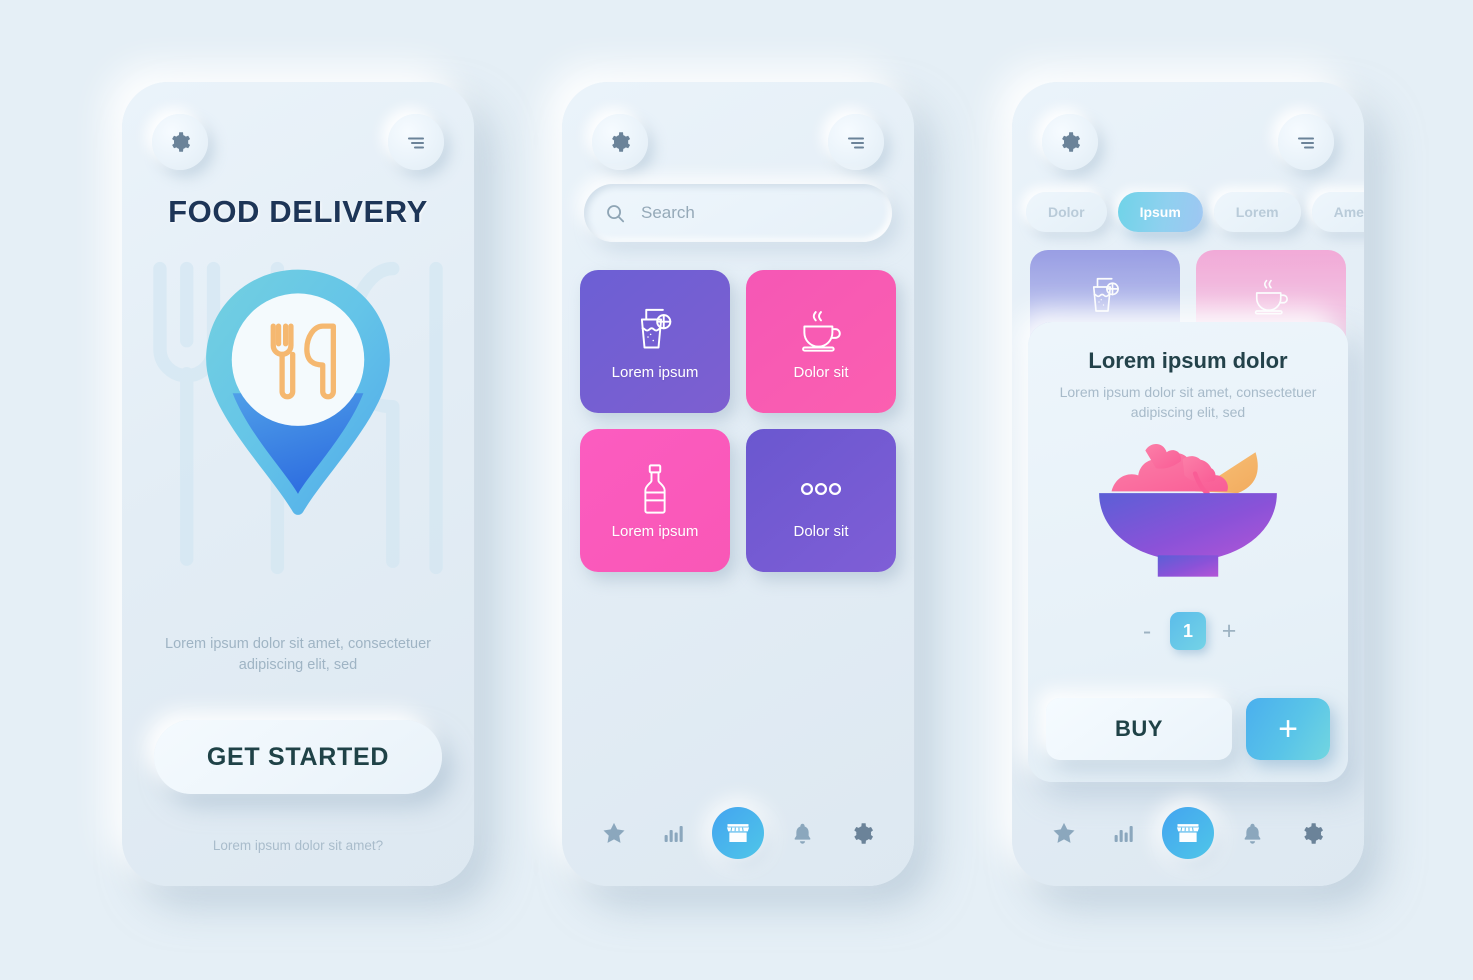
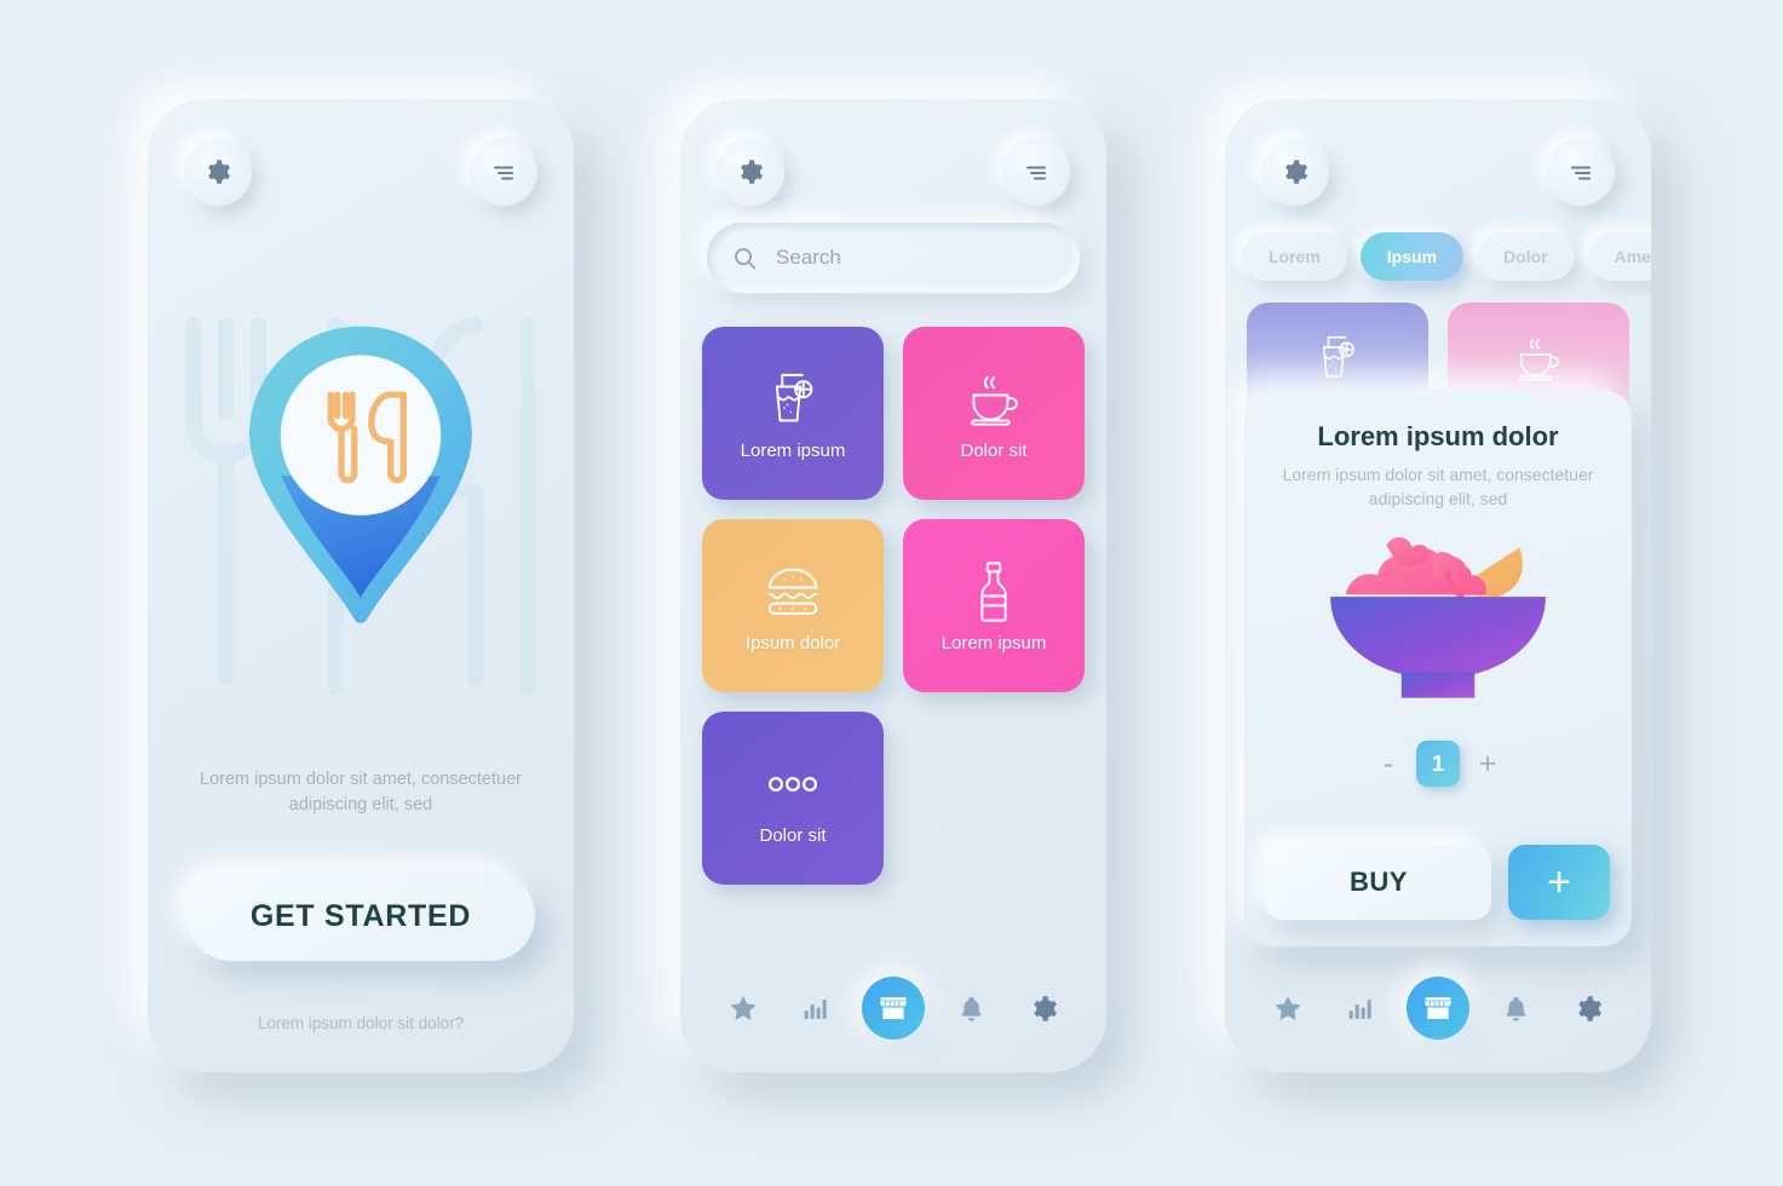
- FOOD DELIVERY
  Lorem ipsum dolor sit amet, consectetuer adipiscing elit, sed
  GET STARTED
- Lorem ipsum dolor sit amet?
+ Lorem ipsum dolor sit dolor?
  Search
  Lorem ipsum
  Dolor sit
+ Ipsum dolor
  Lorem ipsum
  Dolor sit
- Dolor
+ Lorem
  Ipsum
- Lorem
+ Dolor
  Ame
  Lorem ipsum dolor
  Lorem ipsum dolor sit amet, consectetuer adipiscing elit, sed
  -
  1
  +
  BUY
  +
